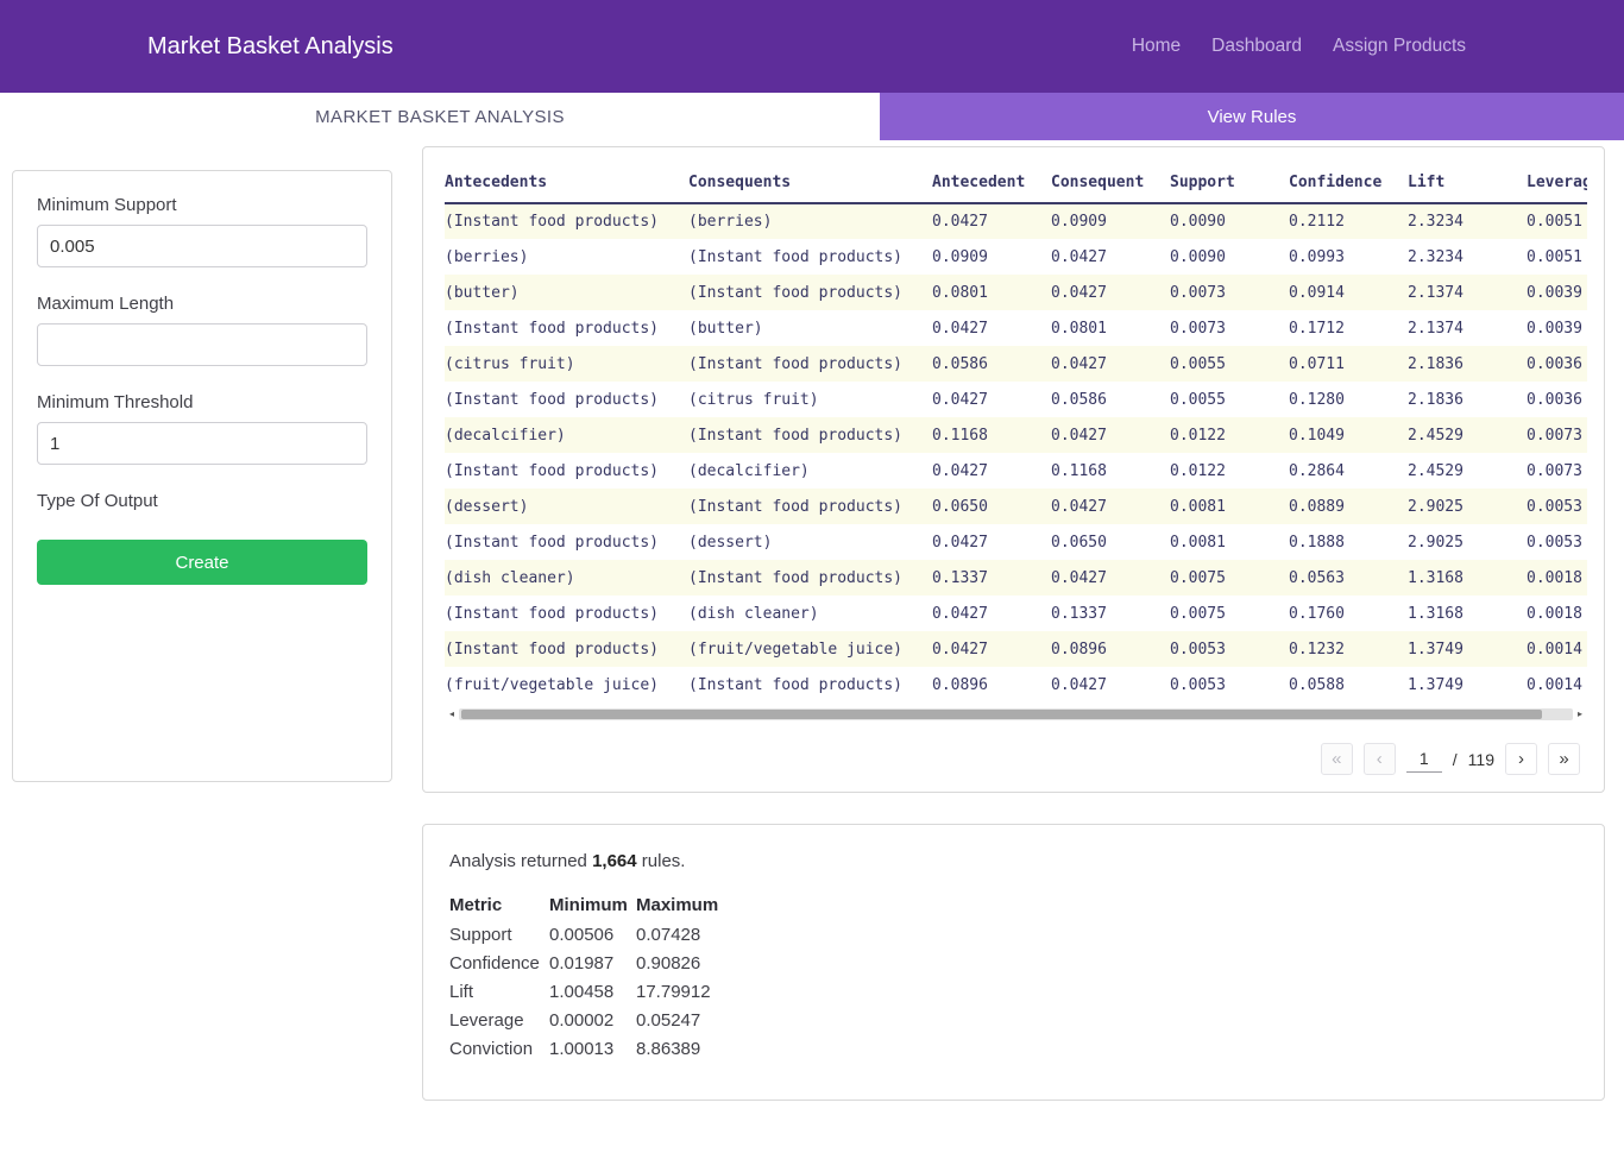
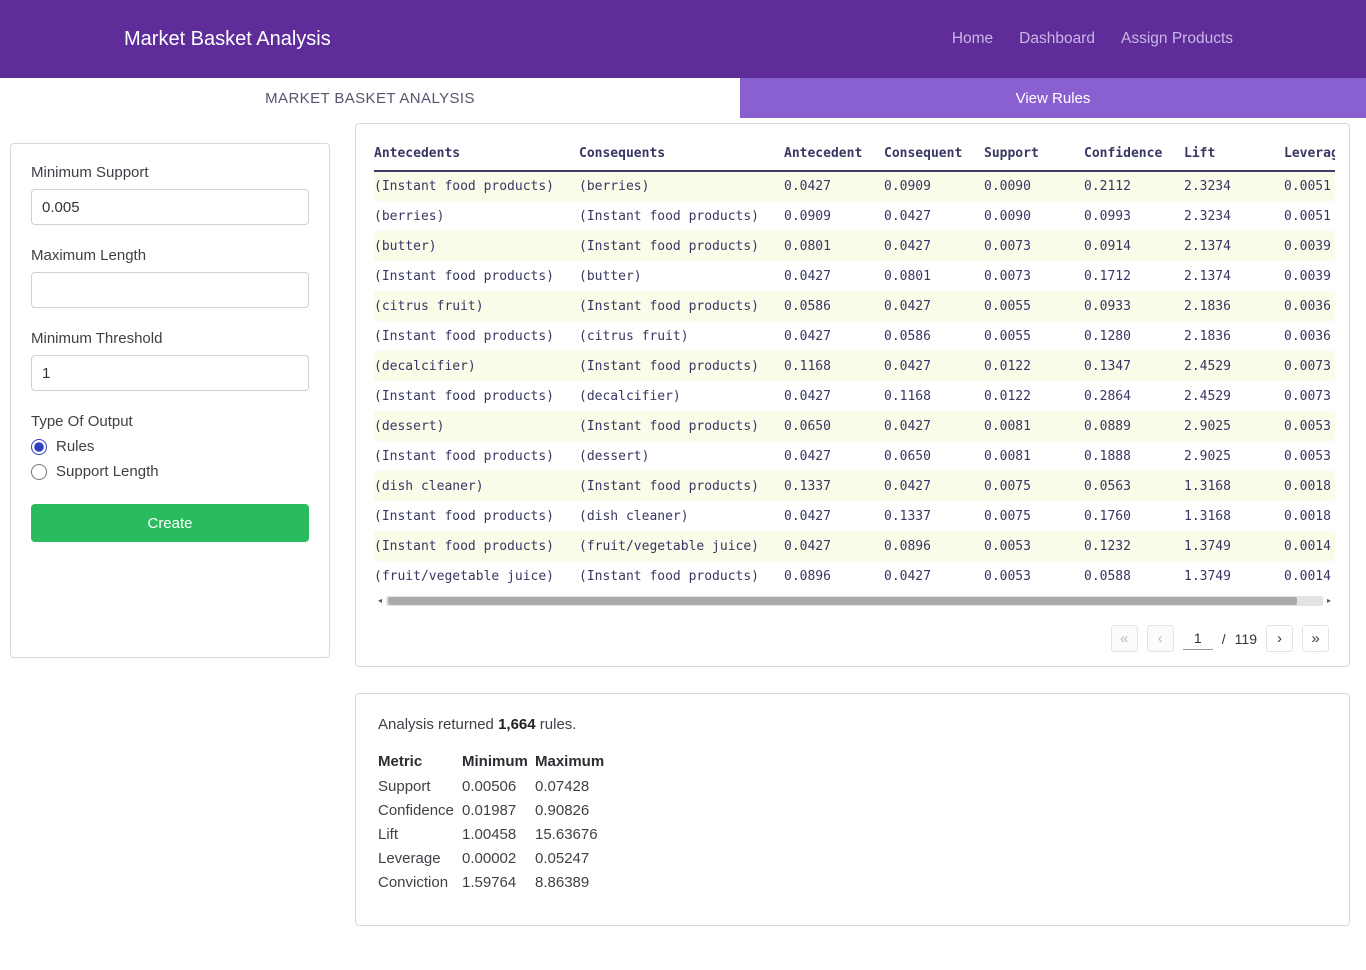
  Market Basket Analysis
  Home
  Dashboard
  Assign Products
  MARKET BASKET ANALYSIS
  View Rules
  Minimum Support
  0.005
  Maximum Length
  Minimum Threshold
  1
  Type Of Output
+ Rules
+ Support Length
  Create
  Antecedents	Consequents	Antecedent	Consequent	Support	Confidence	Lift	Leverag
  (Instant food products)	(berries)	0.0427	0.0909	0.0090	0.2112	2.3234	0.0051
  (berries)	(Instant food products)	0.0909	0.0427	0.0090	0.0993	2.3234	0.0051
  (butter)	(Instant food products)	0.0801	0.0427	0.0073	0.0914	2.1374	0.0039
  (Instant food products)	(butter)	0.0427	0.0801	0.0073	0.1712	2.1374	0.0039
- (citrus fruit)	(Instant food products)	0.0586	0.0427	0.0055	0.0711	2.1836	0.0036
+ (citrus fruit)	(Instant food products)	0.0586	0.0427	0.0055	0.0933	2.1836	0.0036
  (Instant food products)	(citrus fruit)	0.0427	0.0586	0.0055	0.1280	2.1836	0.0036
- (decalcifier)	(Instant food products)	0.1168	0.0427	0.0122	0.1049	2.4529	0.0073
+ (decalcifier)	(Instant food products)	0.1168	0.0427	0.0122	0.1347	2.4529	0.0073
  (Instant food products)	(decalcifier)	0.0427	0.1168	0.0122	0.2864	2.4529	0.0073
  (dessert)	(Instant food products)	0.0650	0.0427	0.0081	0.0889	2.9025	0.0053
  (Instant food products)	(dessert)	0.0427	0.0650	0.0081	0.1888	2.9025	0.0053
  (dish cleaner)	(Instant food products)	0.1337	0.0427	0.0075	0.0563	1.3168	0.0018
  (Instant food products)	(dish cleaner)	0.0427	0.1337	0.0075	0.1760	1.3168	0.0018
  (Instant food products)	(fruit/vegetable juice)	0.0427	0.0896	0.0053	0.1232	1.3749	0.0014
  (fruit/vegetable juice)	(Instant food products)	0.0896	0.0427	0.0053	0.0588	1.3749	0.0014
  ◂
  ▸
  «
  ‹
  1
  /
  119
  ›
  »
  Analysis returned 1,664 rules.
  Metric	Minimum	Maximum
  Support	0.00506	0.07428
  Confidence	0.01987	0.90826
- Lift	1.00458	17.79912
+ Lift	1.00458	15.63676
  Leverage	0.00002	0.05247
- Conviction	1.00013	8.86389
+ Conviction	1.59764	8.86389
